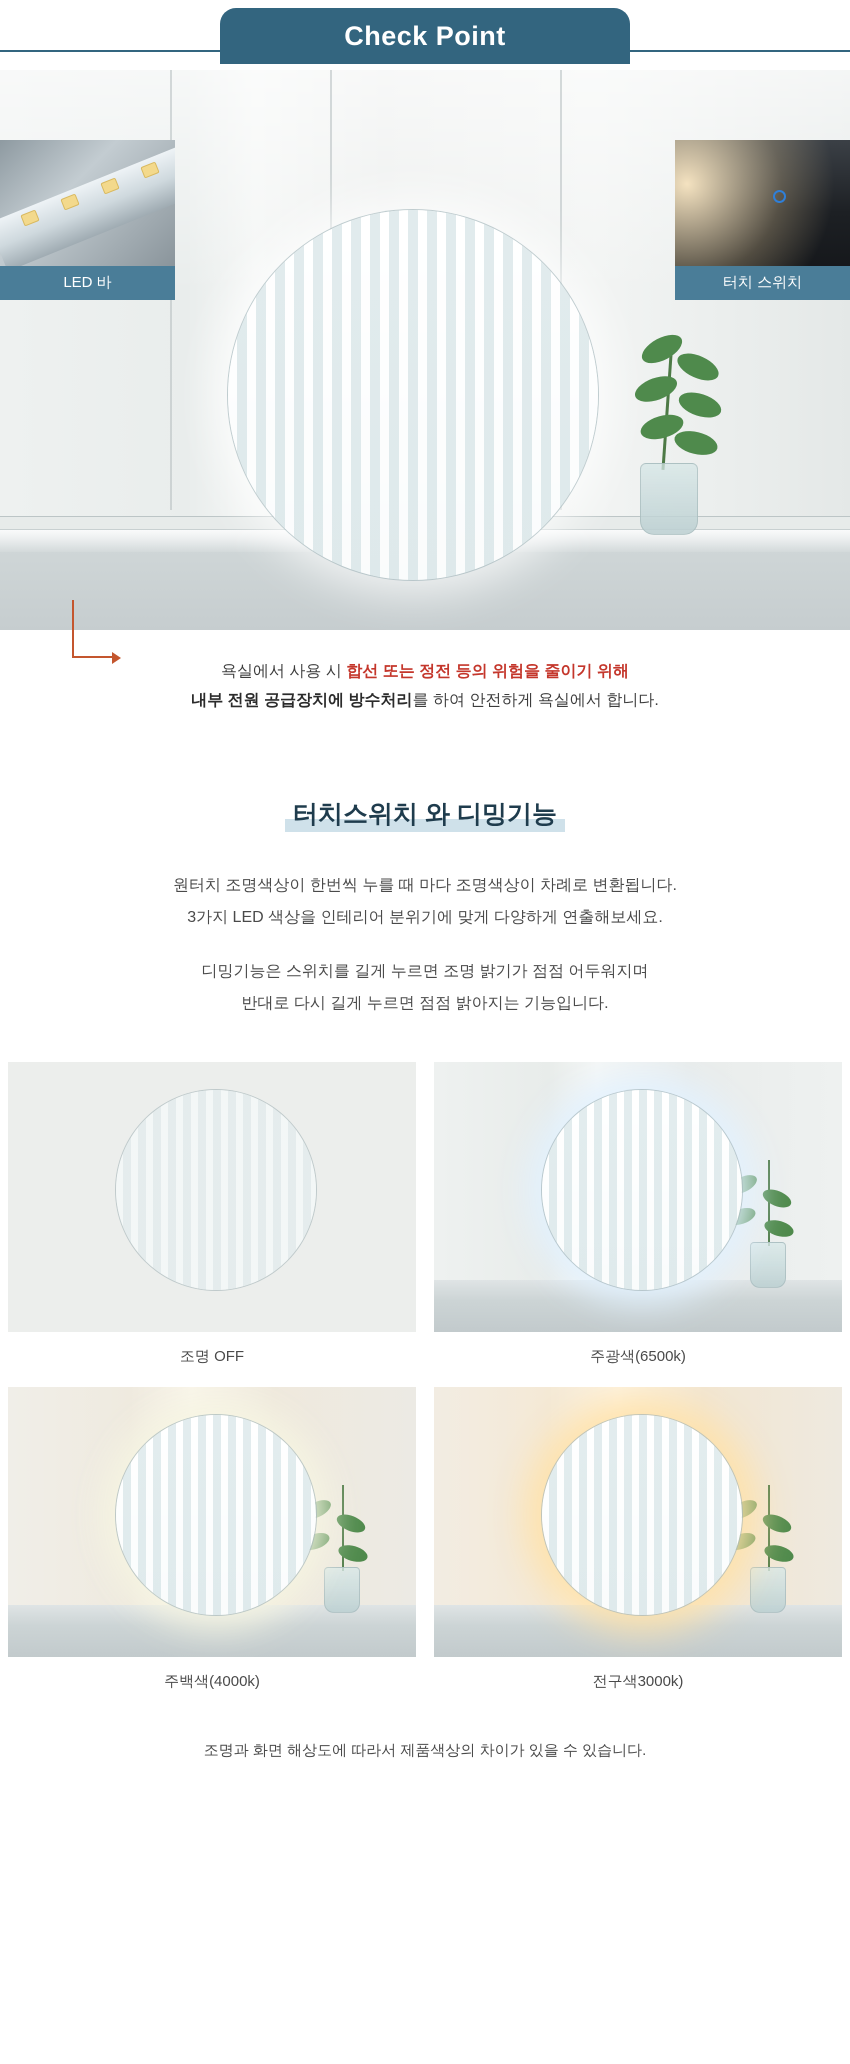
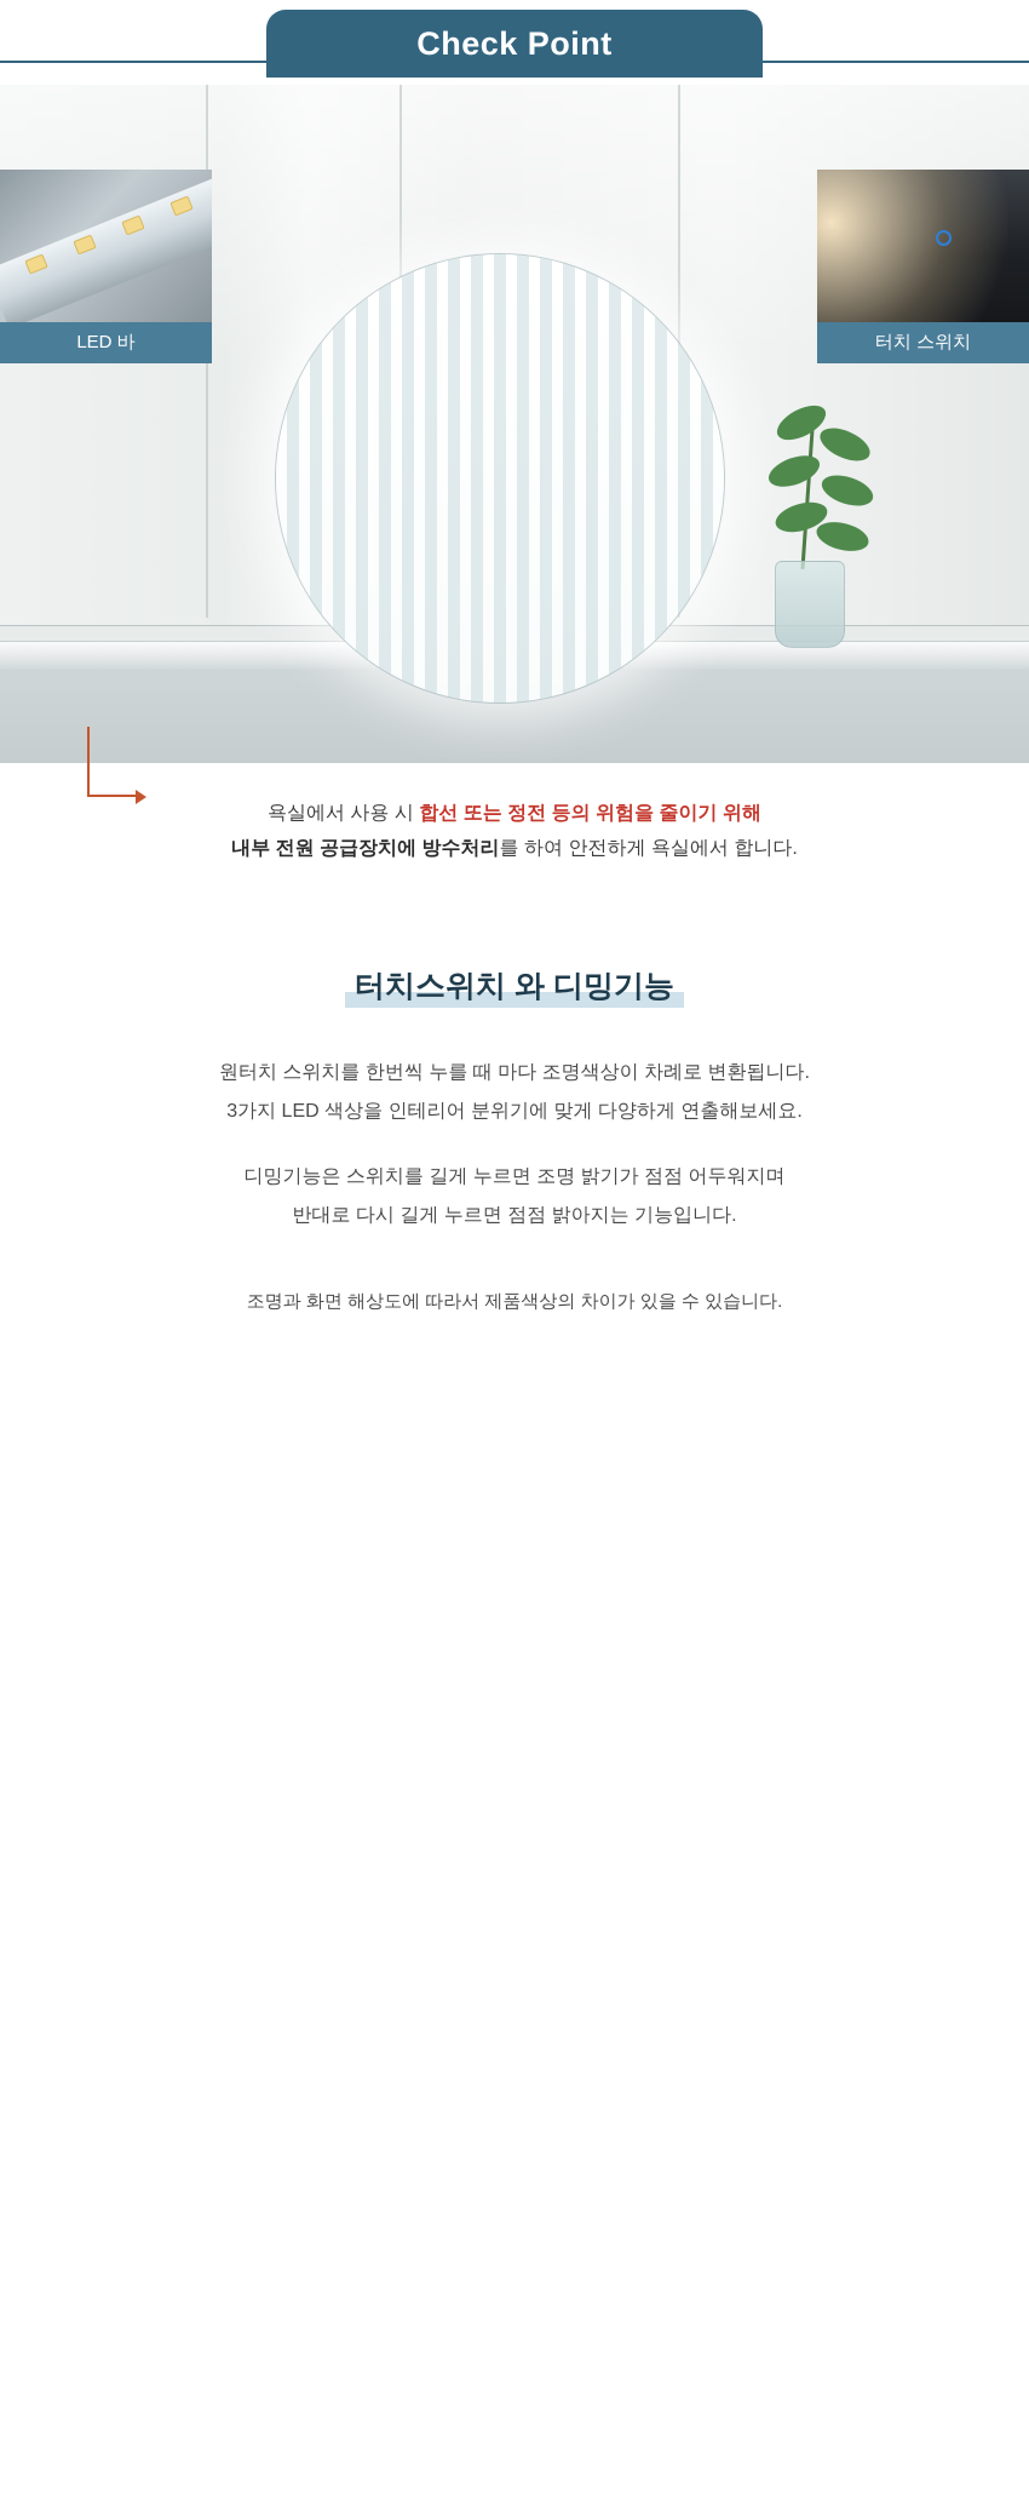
  Check Point
  LED 바
  터치 스위치
  욕실에서 사용 시 합선 또는 정전 등의 위험을 줄이기 위해
  내부 전원 공급장치에 방수처리를 하여 안전하게 욕실에서 합니다.
  터치스위치 와 디밍기능
- 원터치 조명색상이 한번씩 누를 때 마다 조명색상이 차례로 변환됩니다.
+ 원터치 스위치를 한번씩 누를 때 마다 조명색상이 차례로 변환됩니다.
  3가지 LED 색상을 인테리어 분위기에 맞게 다양하게 연출해보세요.
  디밍기능은 스위치를 길게 누르면 조명 밝기가 점점 어두워지며
  반대로 다시 길게 누르면 점점 밝아지는 기능입니다.
- 조명 OFF
- 주광색(6500k)
- 주백색(4000k)
- 전구색3000k)
  조명과 화면 해상도에 따라서 제품색상의 차이가 있을 수 있습니다.
